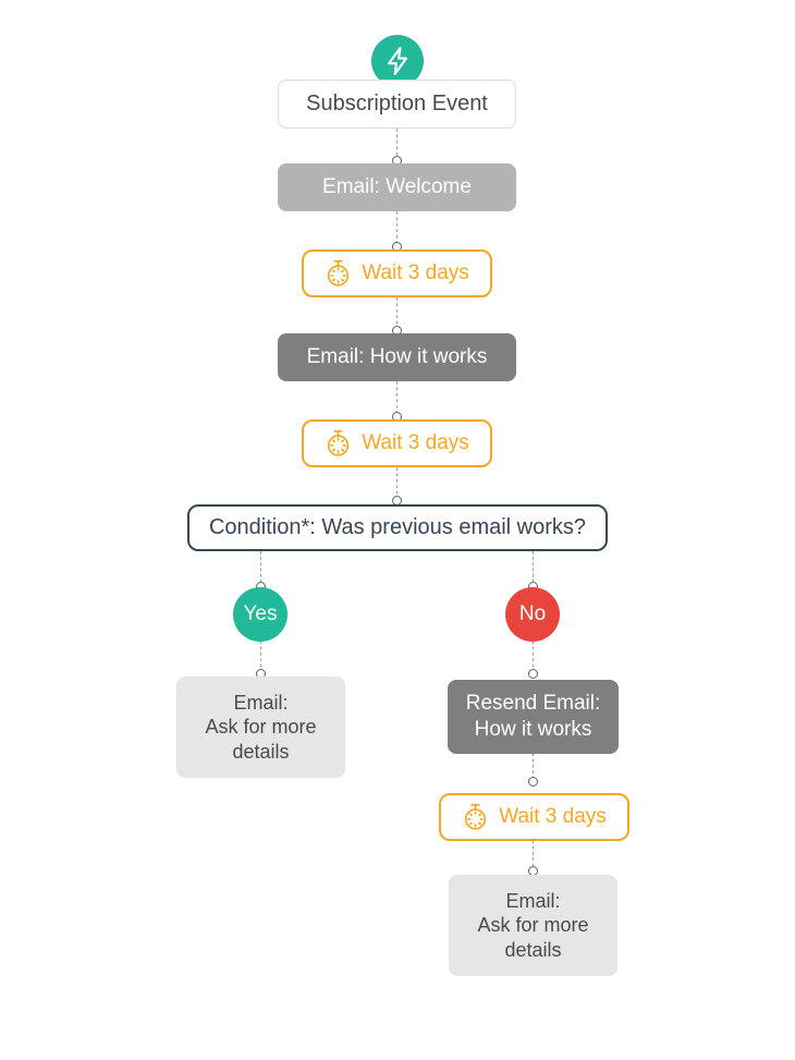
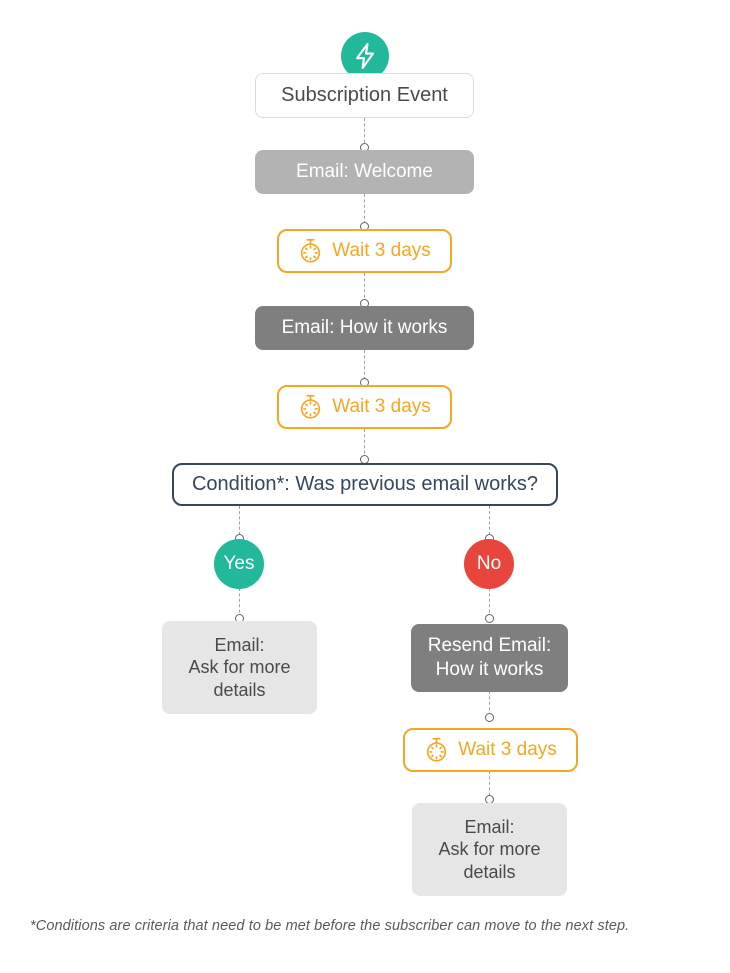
  Subscription Event
  Email: Welcome
  Wait 3 days
  Email: How it works
  Wait 3 days
  Condition*: Was previous email works?
  Yes
  No
  Email:
  Ask for more
  details
  Resend Email:
  How it works
  Wait 3 days
  Email:
  Ask for more
  details
+ *Conditions are criteria that need to be met before the subscriber can move to the next step.
